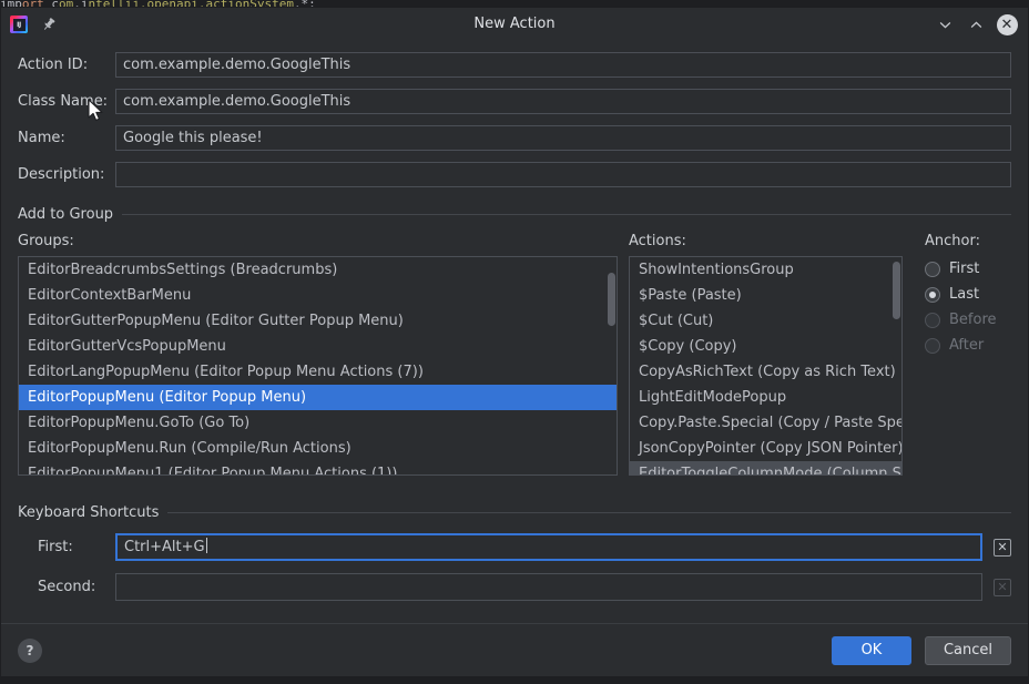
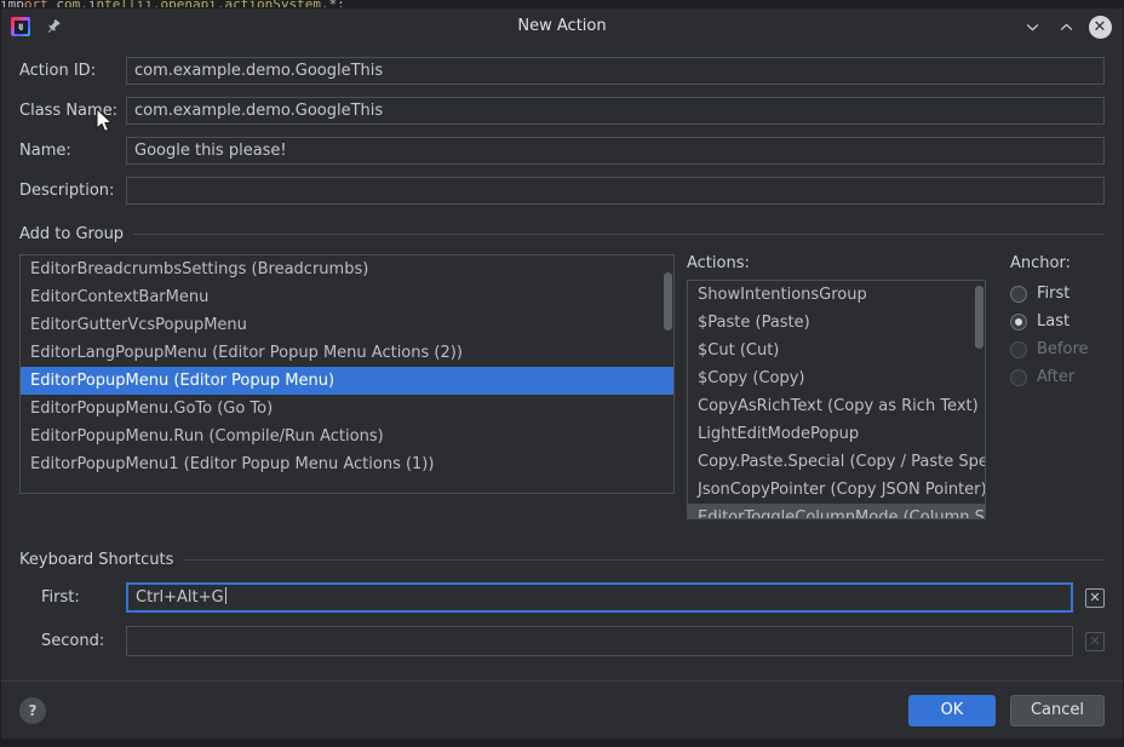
  import com.intellij.openapi.actionSystem.*;
  New Action
  ✕
  Action ID:
  com.example.demo.GoogleThis
  Class Name:
  com.example.demo.GoogleThis
  Name:
  Google this please!
  Description:
  Add to Group
- Groups:
  EditorBreadcrumbsSettings (Breadcrumbs)
  EditorContextBarMenu
- EditorGutterPopupMenu (Editor Gutter Popup Menu)
  EditorGutterVcsPopupMenu
- EditorLangPopupMenu (Editor Popup Menu Actions (7))
+ EditorLangPopupMenu (Editor Popup Menu Actions (2))
  EditorPopupMenu (Editor Popup Menu)
  EditorPopupMenu.GoTo (Go To)
  EditorPopupMenu.Run (Compile/Run Actions)
  EditorPopupMenu1 (Editor Popup Menu Actions (1))
  Actions:
  ShowIntentionsGroup
  $Paste (Paste)
  $Cut (Cut)
  $Copy (Copy)
  CopyAsRichText (Copy as Rich Text)
  LightEditModePopup
  Copy.Paste.Special (Copy / Paste Spe
  JsonCopyPointer (Copy JSON Pointer)
  EditorToggleColumnMode (Column S
  Anchor:
  First
  Last
  Before
  After
  Keyboard Shortcuts
  First:
  Ctrl+Alt+G
  ✕
  Second:
  ✕
  ?
  OK
  Cancel
